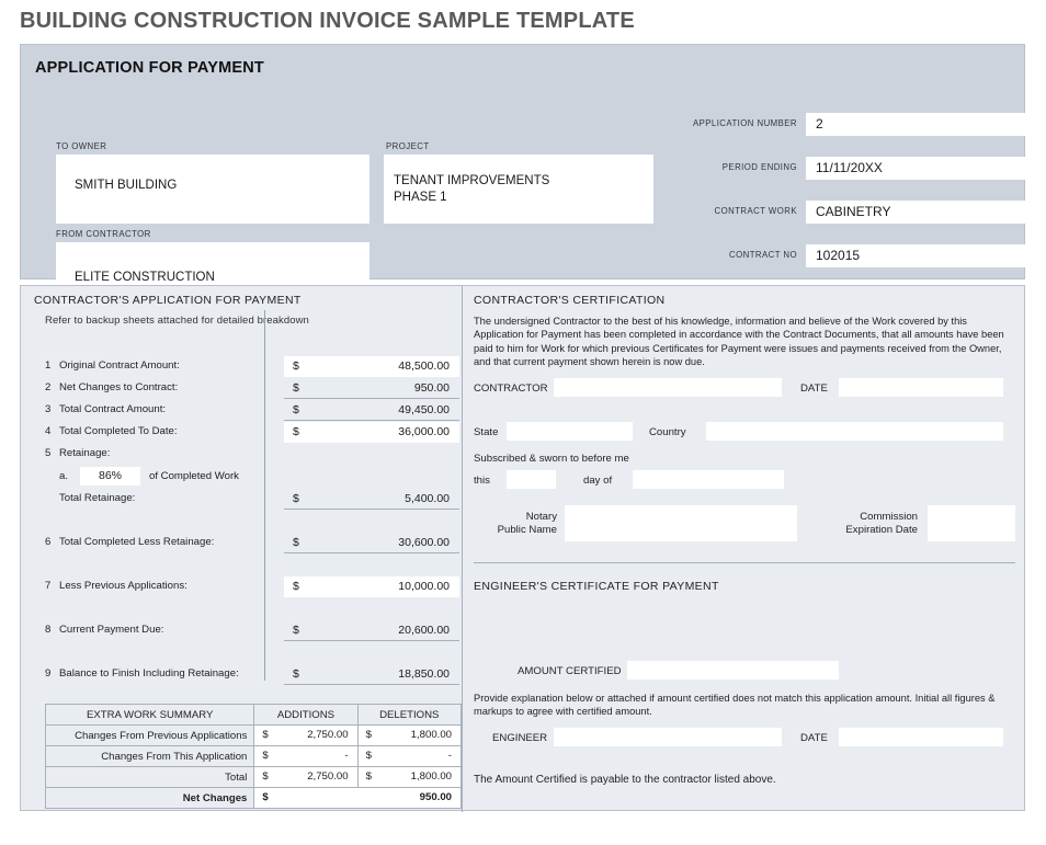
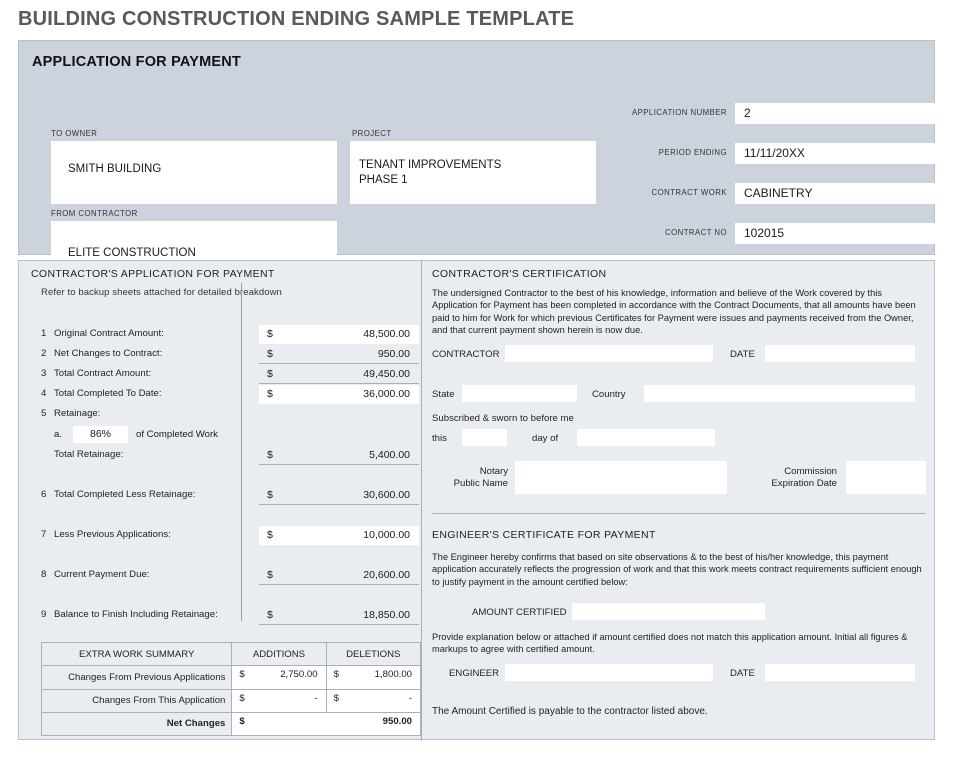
- BUILDING CONSTRUCTION INVOICE SAMPLE TEMPLATE
+ BUILDING CONSTRUCTION ENDING SAMPLE TEMPLATE
  APPLICATION FOR PAYMENT
  TO OWNER
  SMITH BUILDING
  PROJECT
  TENANT IMPROVEMENTS
  PHASE 1
  FROM CONTRACTOR
  ELITE CONSTRUCTION
  APPLICATION NUMBER
  2
  PERIOD ENDING
  11/11/20XX
  CONTRACT WORK
  CABINETRY
  CONTRACT NO
  102015
  CONTRACTOR'S APPLICATION FOR PAYMENT
  Refer to backup sheets attached for detailed beakdown
  1
  Original Contract Amount:
  $
  48,500.00
  2
  Net Changes to Contract:
  $
  950.00
  3
  Total Contract Amount:
  $
  49,450.00
  4
  Total Completed To Date:
  $
  36,000.00
  5
  Retainage:
  a.
  86%
  of Completed Work
  Total Retainage:
  $
  5,400.00
  6
  Total Completed Less Retainage:
  $
  30,600.00
  7
  Less Previous Applications:
  $
  10,000.00
  8
  Current Payment Due:
  $
  20,600.00
  9
  Balance to Finish Including Retainage:
  $
  18,850.00
  EXTRA WORK SUMMARY	ADDITIONS	DELETIONS
  Changes From Previous Applications	$ 2,750.00	$ 1,800.00
  Changes From This Application	$ -	$ -
- Total	$ 2,750.00	$ 1,800.00
  Net Changes	$ 950.00
  CONTRACTOR'S CERTIFICATION
  The undersigned Contractor to the best of his knowledge, information and believe of the Work covered by this Application for Payment has been completed in accordance with the Contract Documents, that all amounts have been paid to him for Work for which previous Certificates for Payment were issues and payments received from the Owner, and that current payment shown herein is now due.
  CONTRACTOR
  DATE
  State
  Country
  Subscribed & sworn to before me
  this
  day of
  Notary
  Public Name
  Commission
  Expiration Date
  ENGINEER'S CERTIFICATE FOR PAYMENT
+ The Engineer hereby confirms that based on site observations & to the best of his/her knowledge, this payment application accurately reflects the progression of work and that this work meets contract requirements sufficient enough to justify payment in the amount certified below:
  AMOUNT CERTIFIED
  Provide explanation below or attached if amount certified does not match this application amount. Initial all figures & markups to agree with certified amount.
  ENGINEER
  DATE
  The Amount Certified is payable to the contractor listed above.
